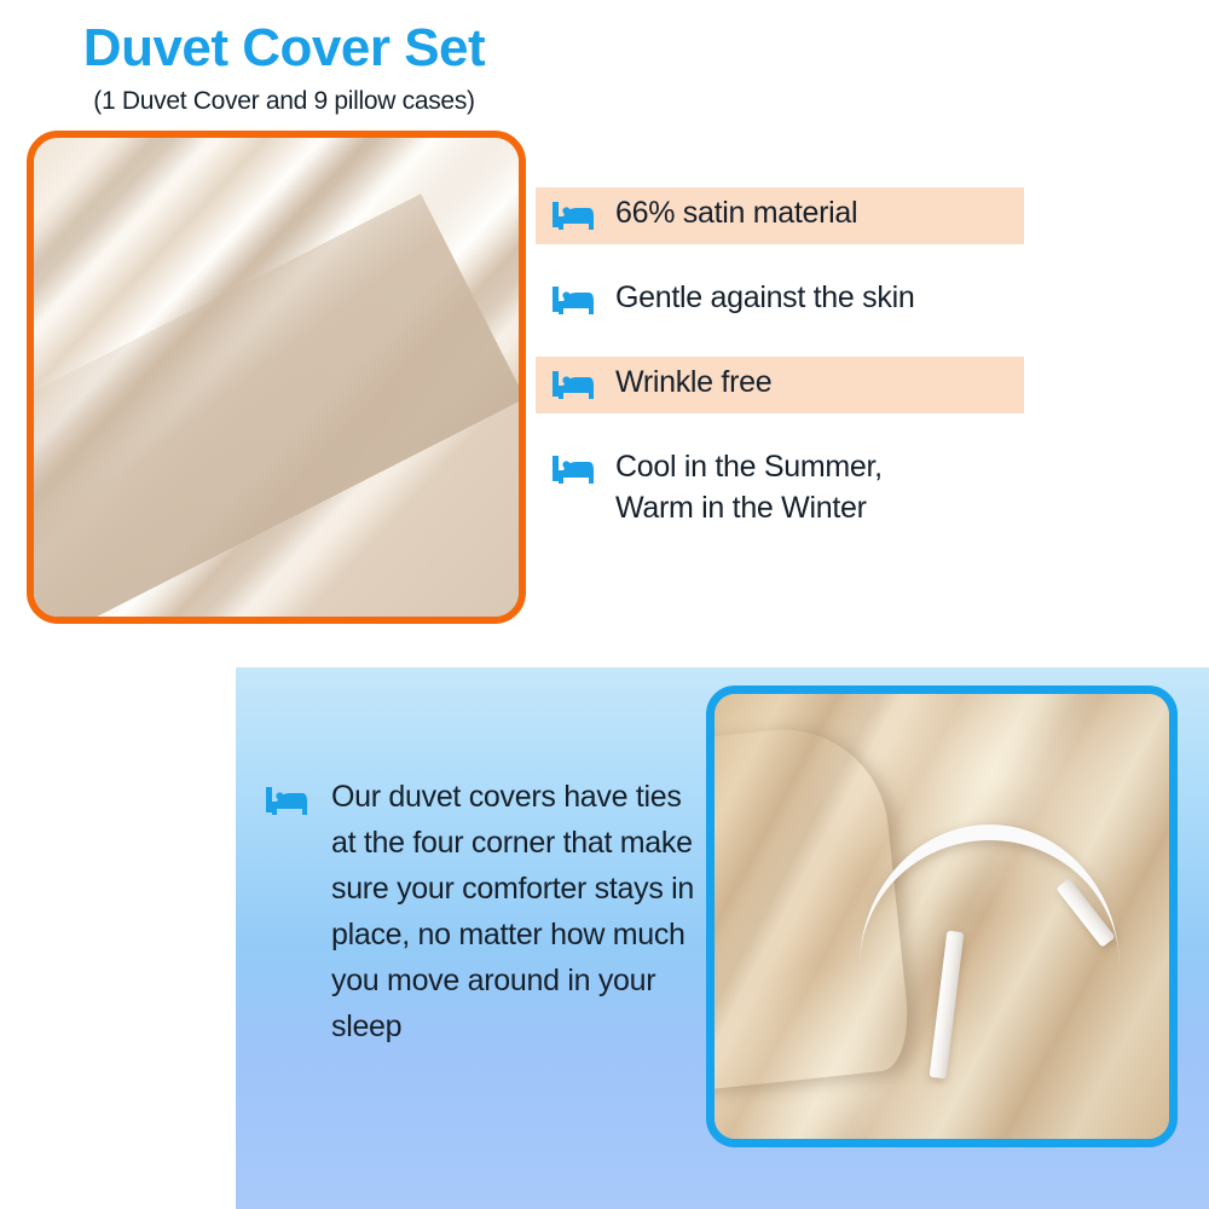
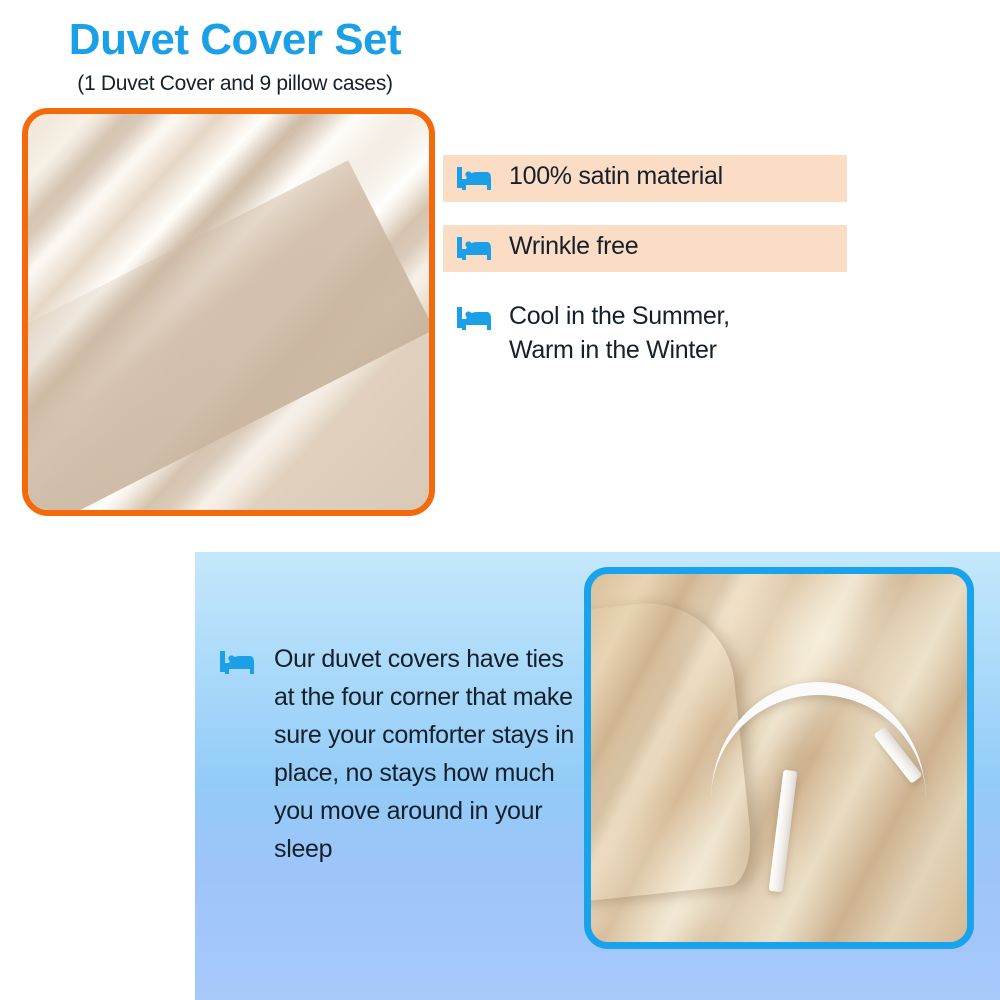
  Duvet Cover Set
  (1 Duvet Cover and 9 pillow cases)
- 66% satin material
+ 100% satin material
- Gentle against the skin
  Wrinkle free
  Cool in the Summer,
  Warm in the Winter
- Our duvet covers have ties at the four corner that make sure your comforter stays in place, no matter how much you move around in your sleep
+ Our duvet covers have ties at the four corner that make sure your comforter stays in place, no stays how much you move around in your sleep
